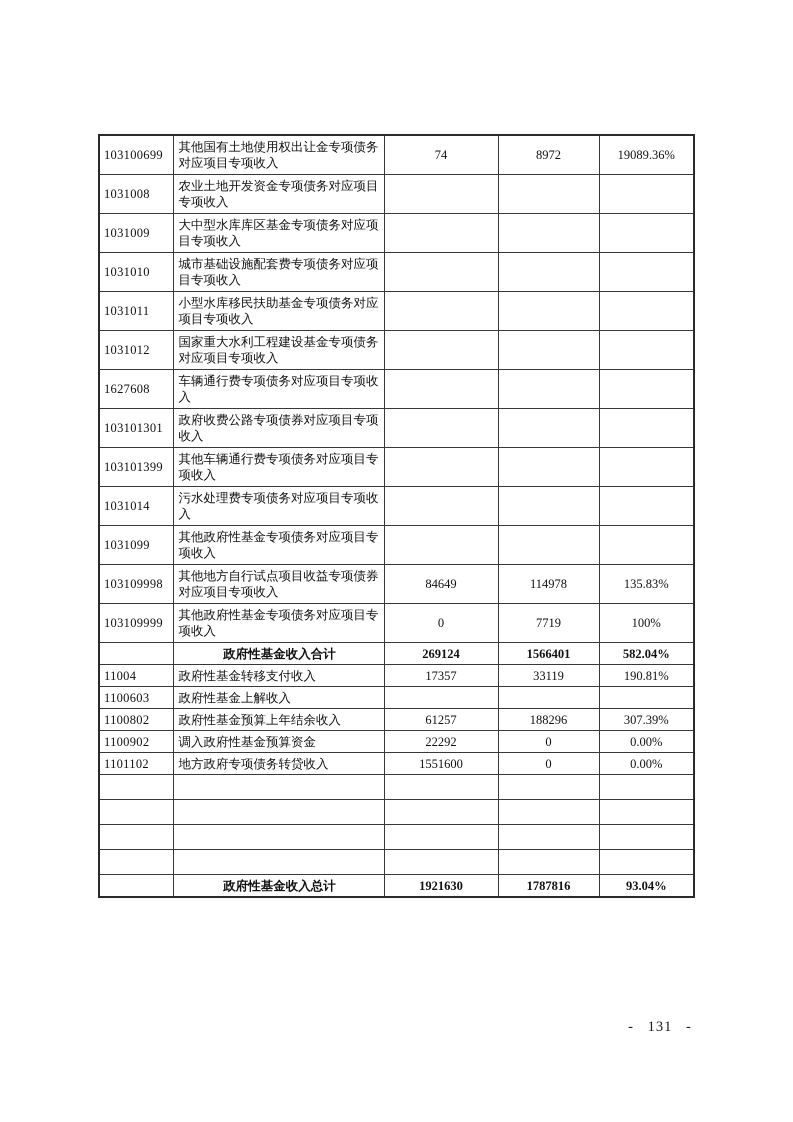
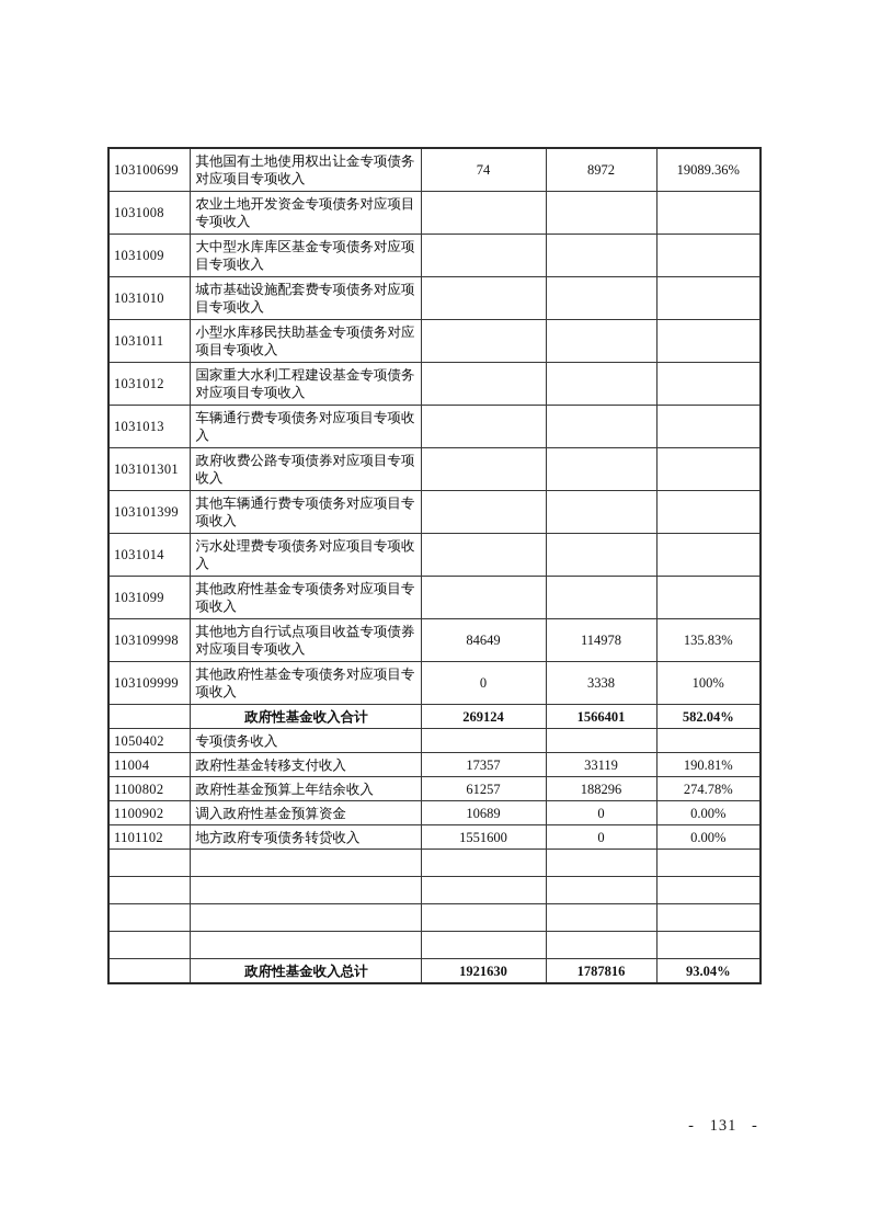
  103100699	其他国有土地使用权出让金专项债务对应项目专项收入	74	8972	19089.36%
  1031008	农业土地开发资金专项债务对应项目专项收入
  1031009	大中型水库库区基金专项债务对应项目专项收入
  1031010	城市基础设施配套费专项债务对应项目专项收入
  1031011	小型水库移民扶助基金专项债务对应项目专项收入
  1031012	国家重大水利工程建设基金专项债务对应项目专项收入
- 1627608	车辆通行费专项债务对应项目专项收入
+ 1031013	车辆通行费专项债务对应项目专项收入
  103101301	政府收费公路专项债券对应项目专项收入
  103101399	其他车辆通行费专项债务对应项目专项收入
  1031014	污水处理费专项债务对应项目专项收入
  1031099	其他政府性基金专项债务对应项目专项收入
  103109998	其他地方自行试点项目收益专项债券对应项目专项收入	84649	114978	135.83%
- 103109999	其他政府性基金专项债务对应项目专项收入	0	7719	100%
+ 103109999	其他政府性基金专项债务对应项目专项收入	0	3338	100%
  	政府性基金收入合计	269124	1566401	582.04%
+ 1050402	专项债务收入
  11004	政府性基金转移支付收入	17357	33119	190.81%
- 1100603	政府性基金上解收入
- 1100802	政府性基金预算上年结余收入	61257	188296	307.39%
+ 1100802	政府性基金预算上年结余收入	61257	188296	274.78%
- 1100902	调入政府性基金预算资金	22292	0	0.00%
+ 1100902	调入政府性基金预算资金	10689	0	0.00%
  1101102	地方政府专项债务转贷收入	1551600	0	0.00%
  	政府性基金收入总计	1921630	1787816	93.04%
  - 131 -
